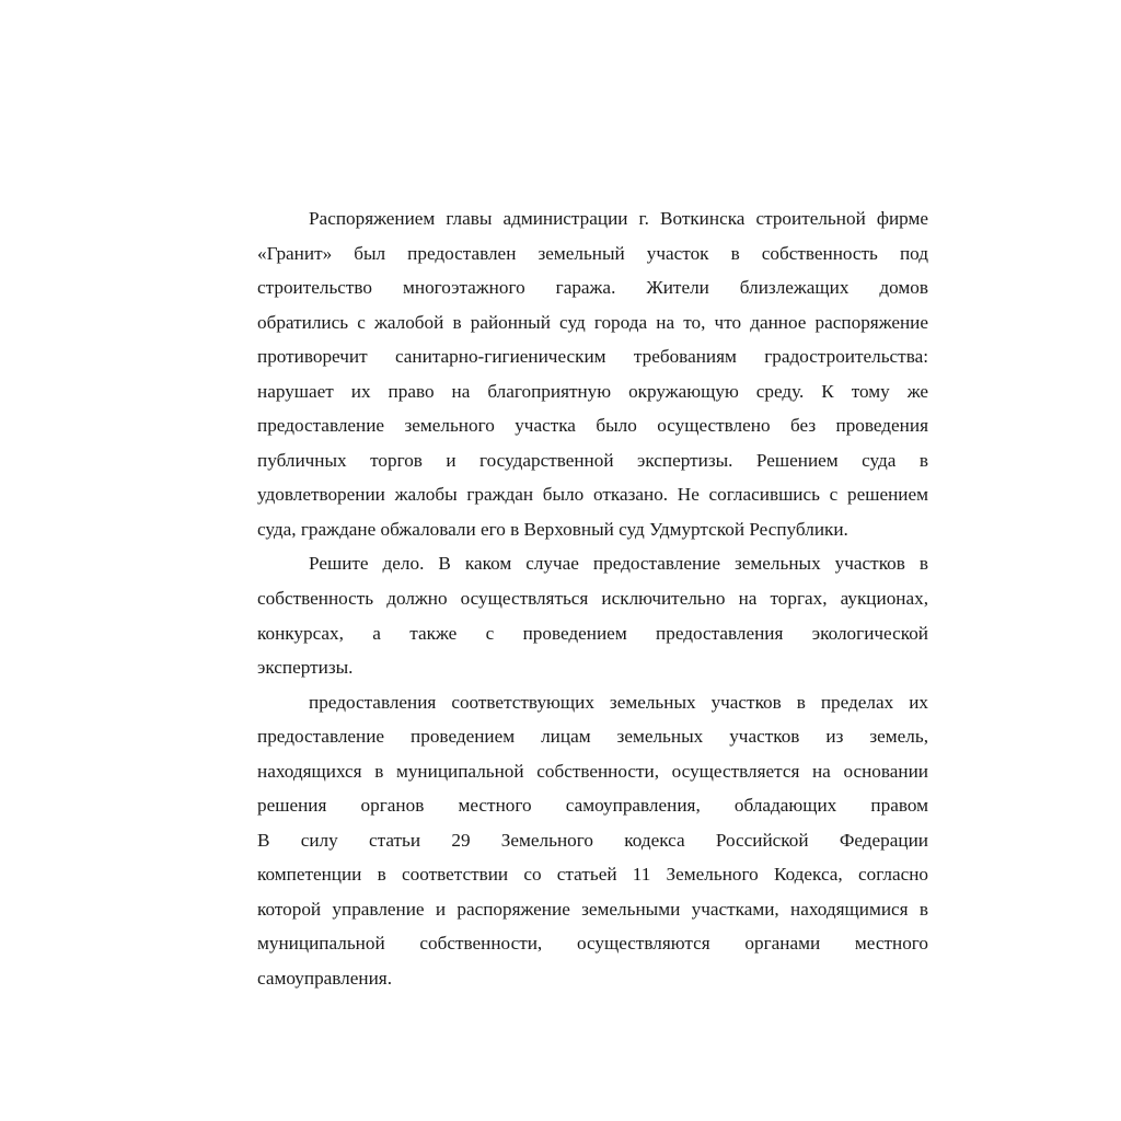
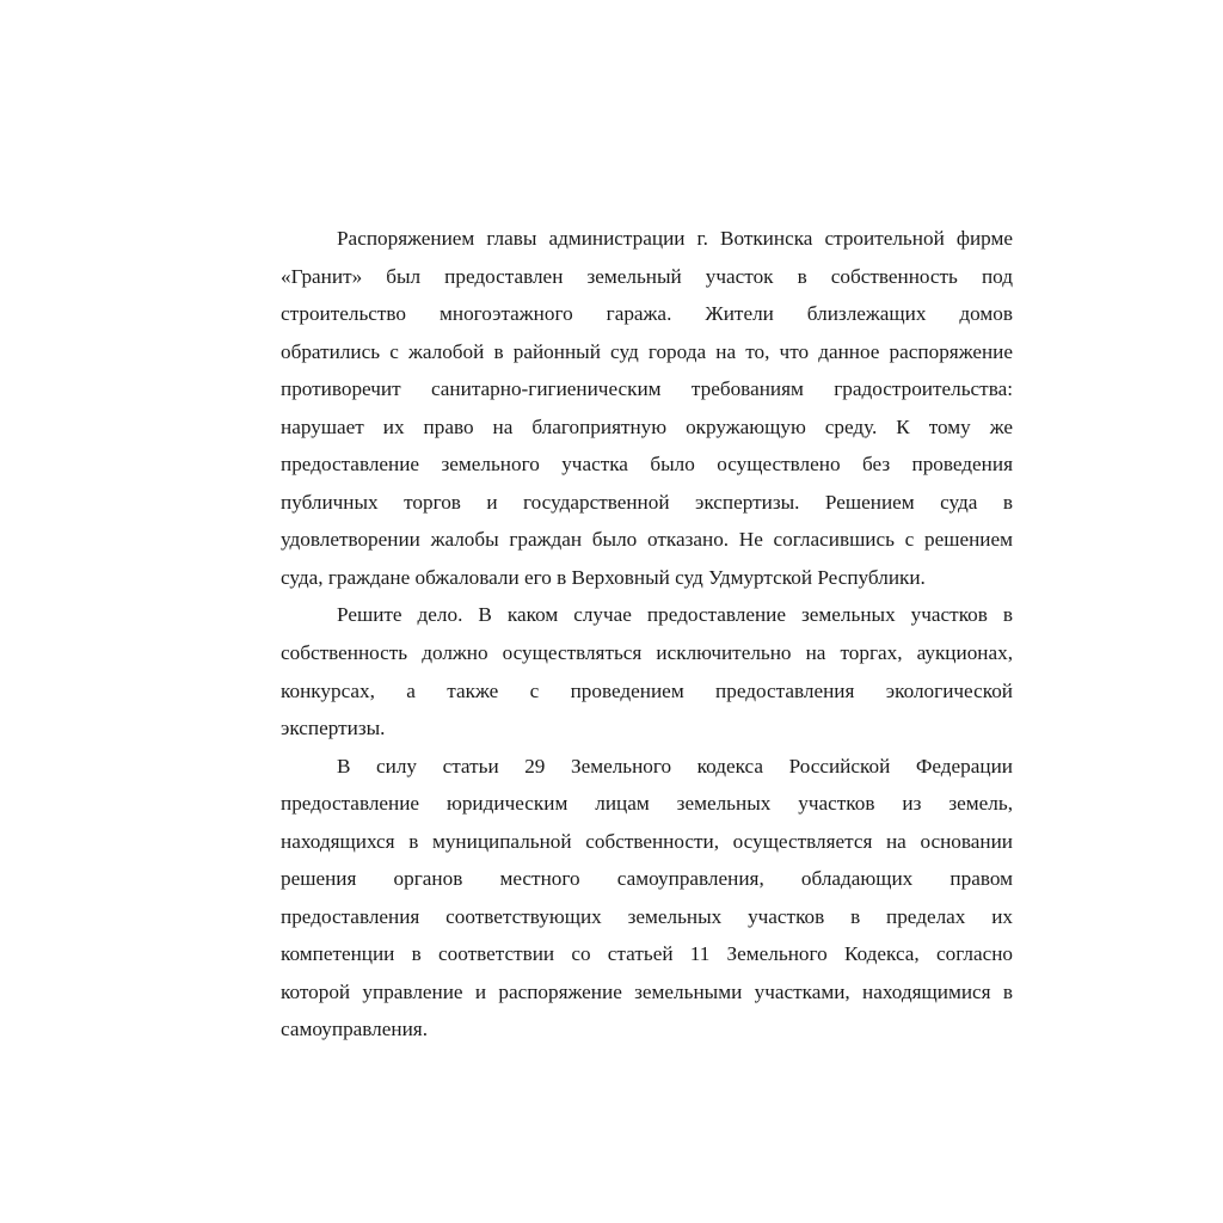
  Распоряжением главы администрации г. Воткинска строительной фирме
  «Гранит» был предоставлен земельный участок в собственность под
  строительство многоэтажного гаража. Жители близлежащих домов
  обратились с жалобой в районный суд города на то, что данное распоряжение
  противоречит санитарно-гигиеническим требованиям градостроительства:
  нарушает их право на благоприятную окружающую среду. К тому же
  предоставление земельного участка было осуществлено без проведения
  публичных торгов и государственной экспертизы. Решением суда в
  удовлетворении жалобы граждан было отказано. Не согласившись с решением
  суда, граждане обжаловали его в Верховный суд Удмуртской Республики.
  Решите дело. В каком случае предоставление земельных участков в
  собственность должно осуществляться исключительно на торгах, аукционах,
  конкурсах, а также с проведением предоставления экологической
  экспертизы.
- предоставления соответствующих земельных участков в пределах их
+ В силу статьи 29 Земельного кодекса Российской Федерации
- предоставление проведением лицам земельных участков из земель,
+ предоставление юридическим лицам земельных участков из земель,
  находящихся в муниципальной собственности, осуществляется на основании
  решения органов местного самоуправления, обладающих правом
- В силу статьи 29 Земельного кодекса Российской Федерации
+ предоставления соответствующих земельных участков в пределах их
  компетенции в соответствии со статьей 11 Земельного Кодекса, согласно
  которой управление и распоряжение земельными участками, находящимися в
- муниципальной собственности, осуществляются органами местного
  самоуправления.
